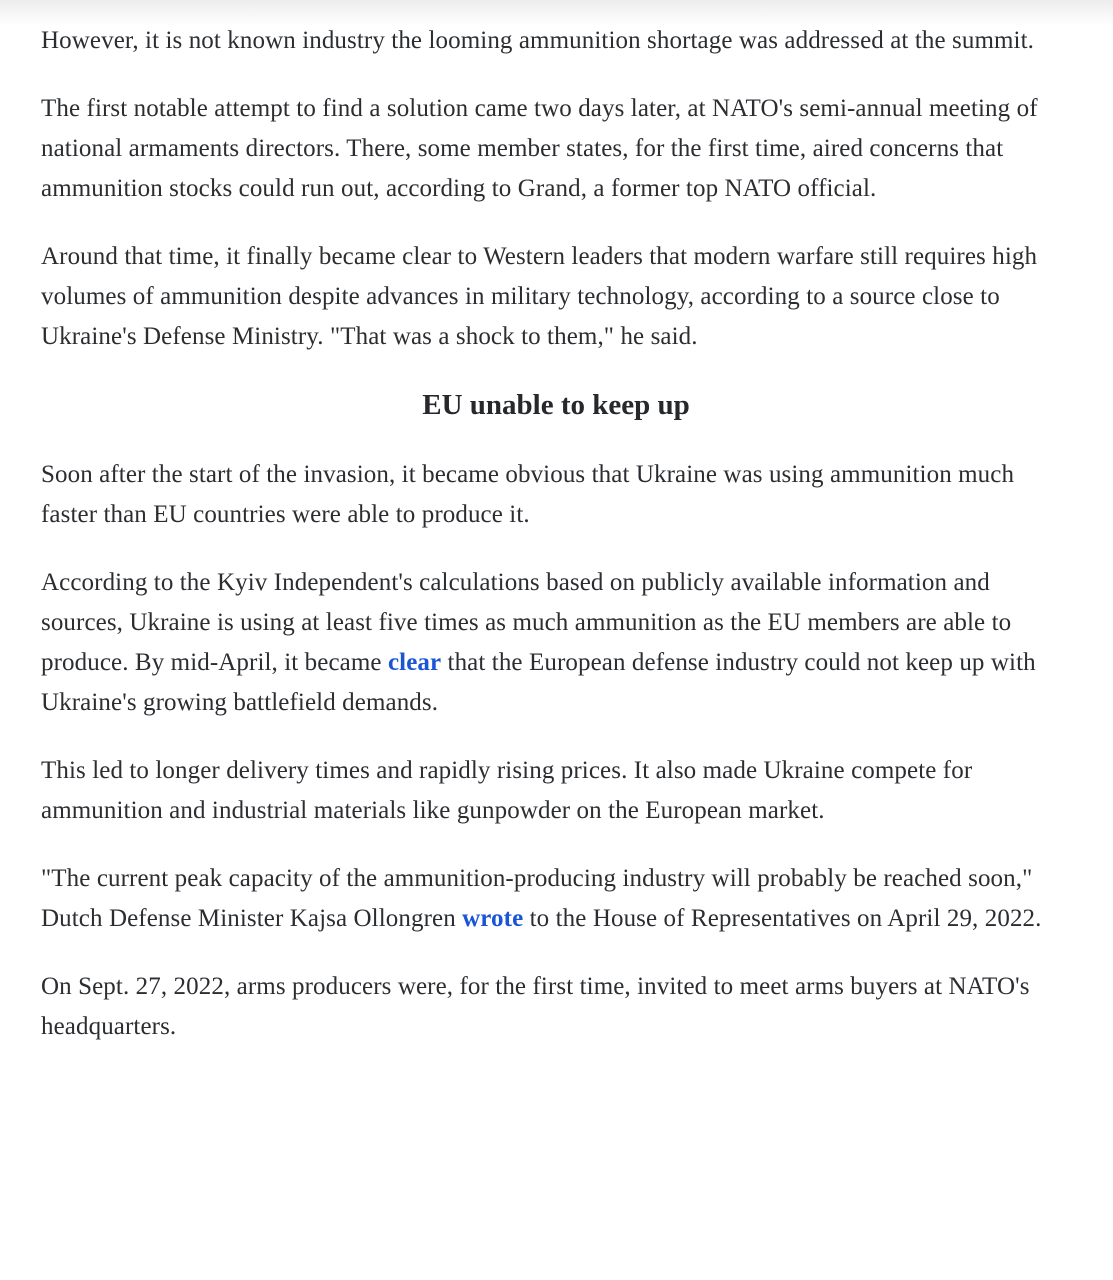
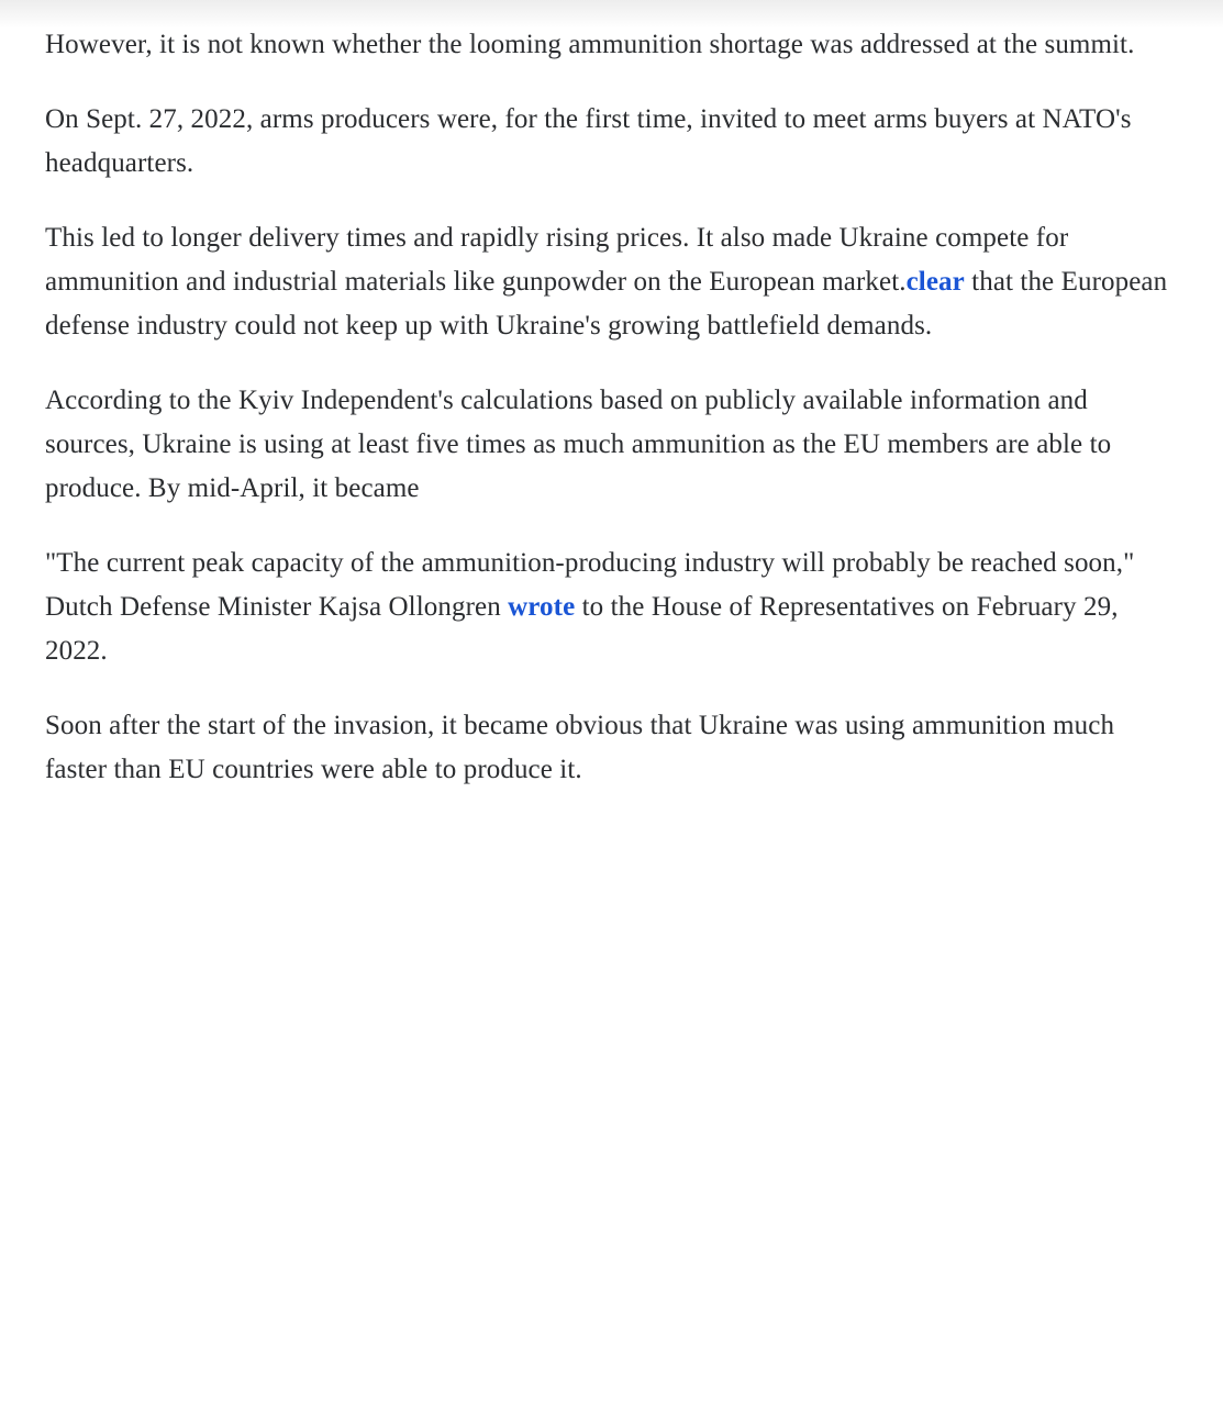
- However, it is not known industry the looming ammunition shortage was addressed at the summit.
+ However, it is not known whether the looming ammunition shortage was addressed at the summit.
- The first notable attempt to find a solution came two days later, at NATO's semi-annual meeting of national armaments directors. There, some member states, for the first time, aired concerns that ammunition stocks could run out, according to Grand, a former top NATO official.
- Around that time, it finally became clear to Western leaders that modern warfare still requires high volumes of ammunition despite advances in military technology, according to a source close to Ukraine's Defense Ministry. "That was a shock to them," he said.
- EU unable to keep up
- Soon after the start of the invasion, it became obvious that Ukraine was using ammunition much faster than EU countries were able to produce it.
+ On Sept. 27, 2022, arms producers were, for the first time, invited to meet arms buyers at NATO's headquarters.
- According to the Kyiv Independent's calculations based on publicly available information and sources, Ukraine is using at least five times as much ammunition as the EU members are able to produce. By mid-April, it became clear that the European defense industry could not keep up with Ukraine's growing battlefield demands.
+ This led to longer delivery times and rapidly rising prices. It also made Ukraine compete for ammunition and industrial materials like gunpowder on the European market.clear that the European defense industry could not keep up with Ukraine's growing battlefield demands.
- This led to longer delivery times and rapidly rising prices. It also made Ukraine compete for ammunition and industrial materials like gunpowder on the European market.
+ According to the Kyiv Independent's calculations based on publicly available information and sources, Ukraine is using at least five times as much ammunition as the EU members are able to produce. By mid-April, it became
- "The current peak capacity of the ammunition-producing industry will probably be reached soon," Dutch Defense Minister Kajsa Ollongren wrote to the House of Representatives on April 29, 2022.
+ "The current peak capacity of the ammunition-producing industry will probably be reached soon," Dutch Defense Minister Kajsa Ollongren wrote to the House of Representatives on February 29, 2022.
- On Sept. 27, 2022, arms producers were, for the first time, invited to meet arms buyers at NATO's headquarters.
+ Soon after the start of the invasion, it became obvious that Ukraine was using ammunition much faster than EU countries were able to produce it.
